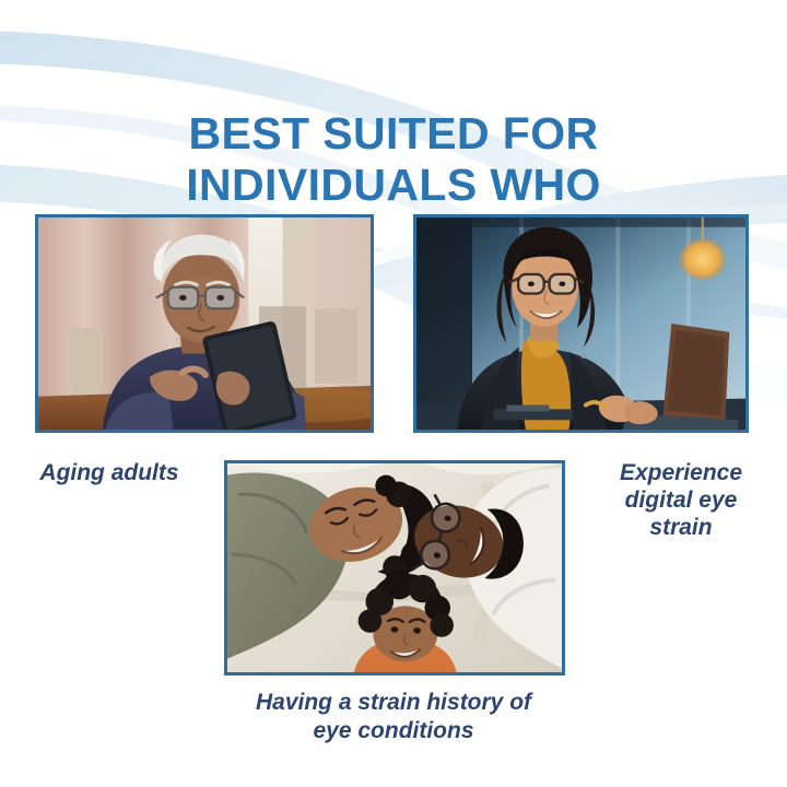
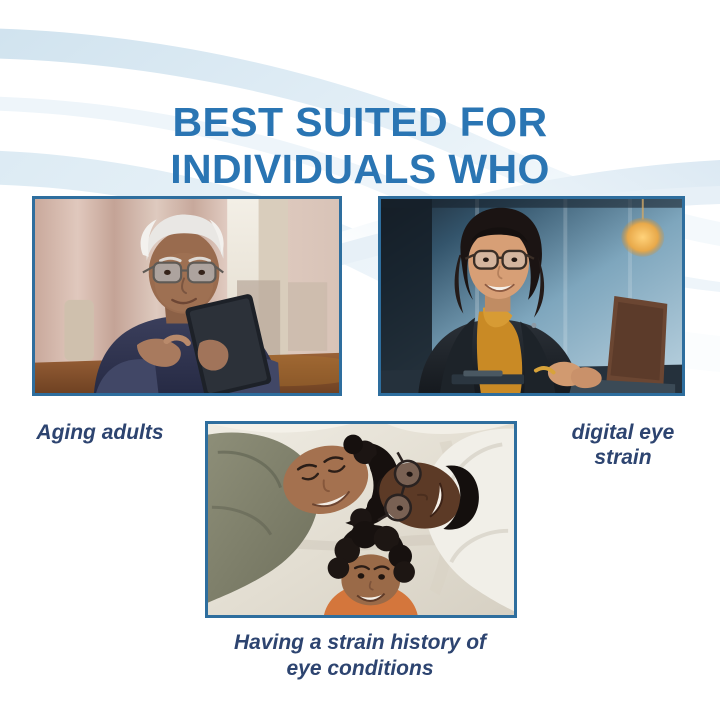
  BEST SUITED FOR
  INDIVIDUALS WHO
  Aging adults
- Experience
  digital eye
  strain
  Having a strain history of
  eye conditions
